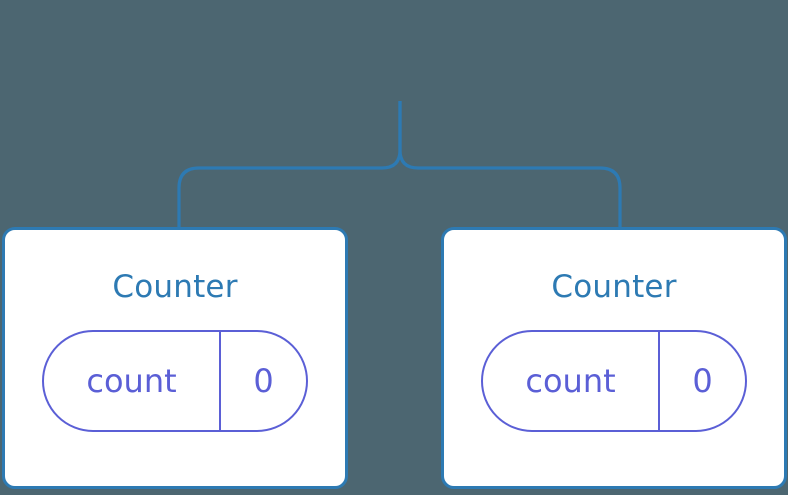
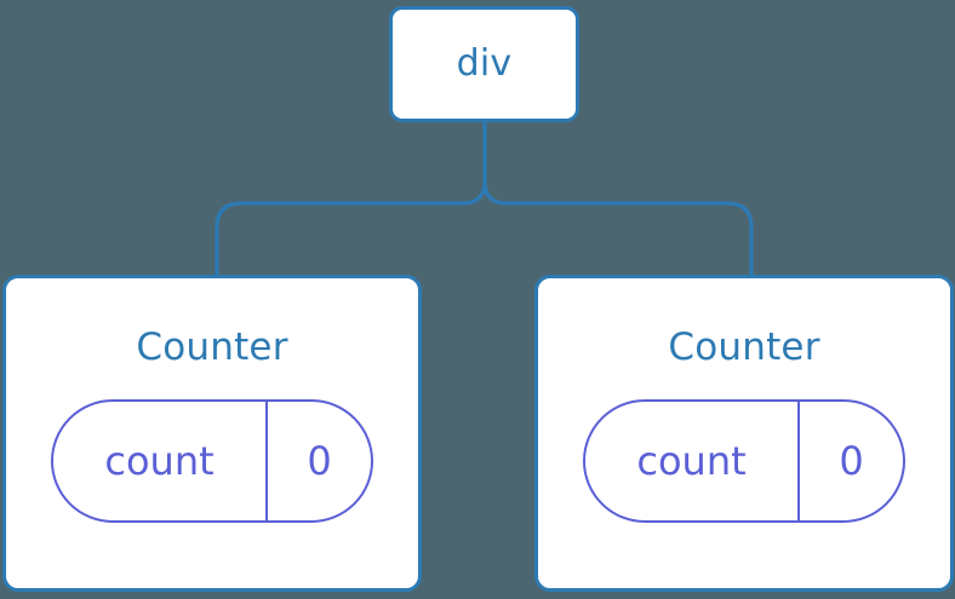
+ div
  Counter
  count
  0
  Counter
  count
  0
